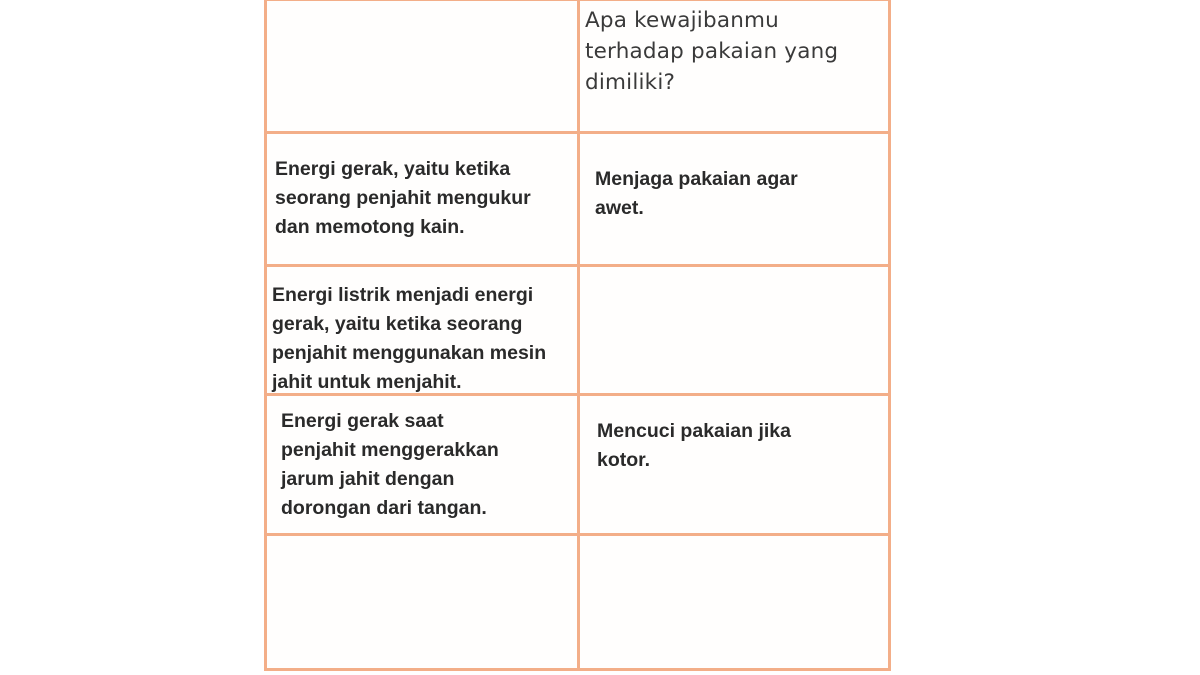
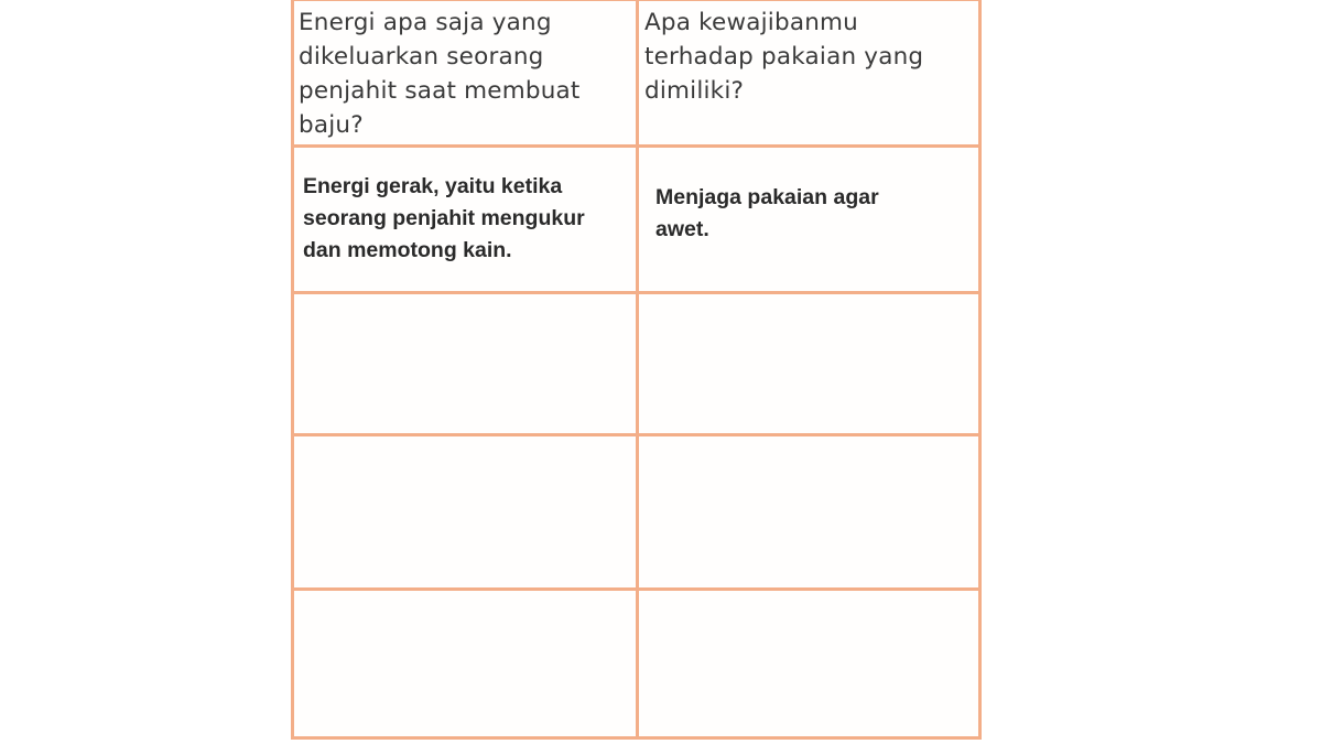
+ Energi apa saja yang
+ dikeluarkan seorang
+ penjahit saat membuat
+ baju?
  Apa kewajibanmu
  terhadap pakaian yang
  dimiliki?
  Energi gerak, yaitu ketika
  seorang penjahit mengukur
  dan memotong kain.
  Menjaga pakaian agar
  awet.
- Energi listrik menjadi energi
- gerak, yaitu ketika seorang
- penjahit menggunakan mesin
- jahit untuk menjahit.
- Energi gerak saat
- penjahit menggerakkan
- jarum jahit dengan
- dorongan dari tangan.
- Mencuci pakaian jika
- kotor.
